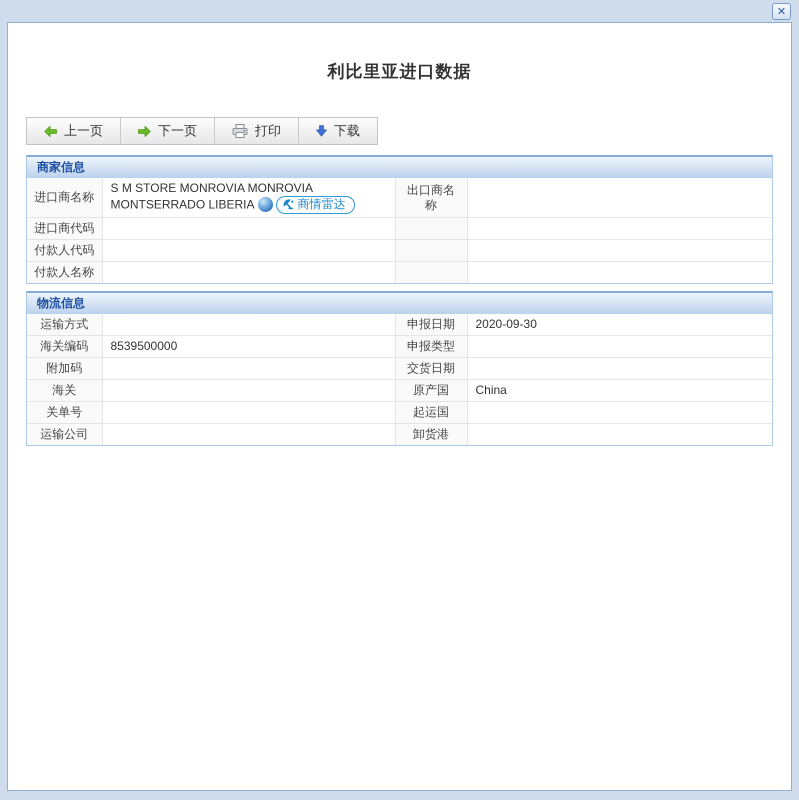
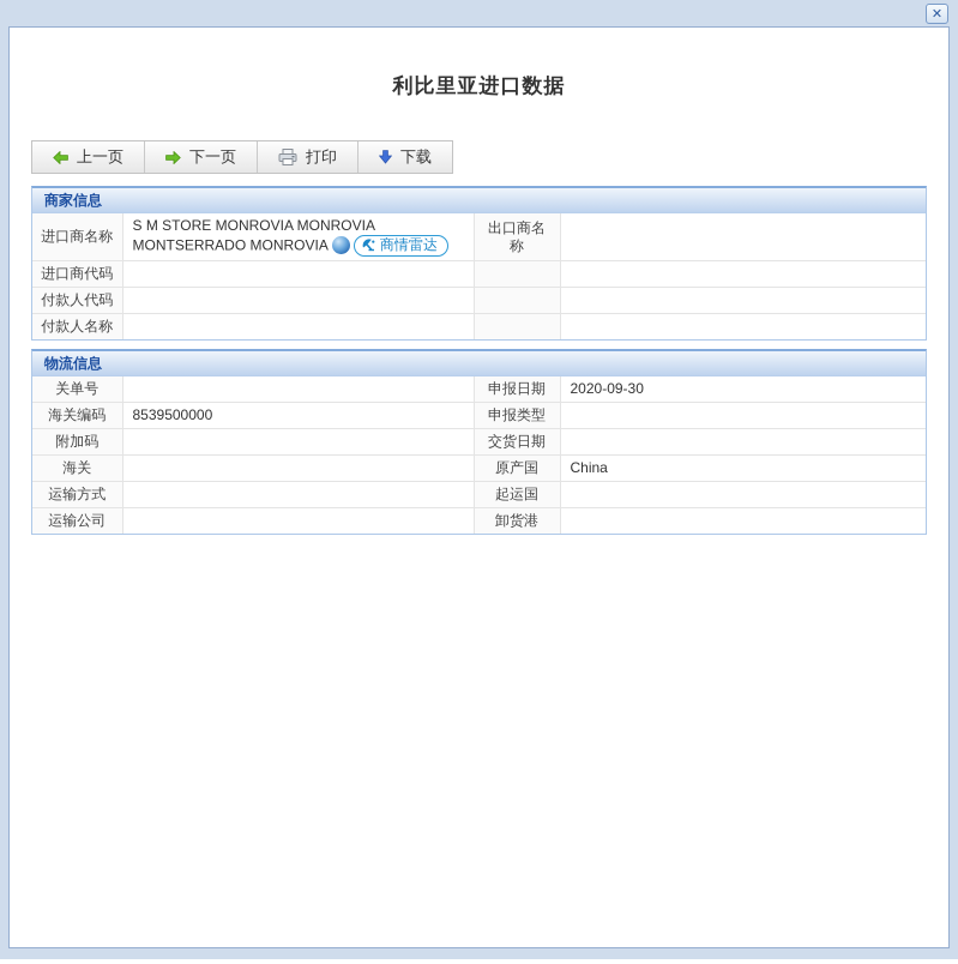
  ✕
  利比里亚进口数据
  上一页
  下一页
  打印
  下载
  商家信息
- 进口商名称	S M STORE MONROVIA MONROVIA MONTSERRADO LIBERIA 商情雷达	出口商名称
+ 进口商名称	S M STORE MONROVIA MONROVIA MONTSERRADO MONROVIA 商情雷达	出口商名称
  进口商代码
  付款人代码
  付款人名称
  物流信息
- 运输方式		申报日期	2020-09-30
+ 关单号		申报日期	2020-09-30
  海关编码	8539500000	申报类型
  附加码		交货日期
  海关		原产国	China
- 关单号		起运国
+ 运输方式		起运国
  运输公司		卸货港
